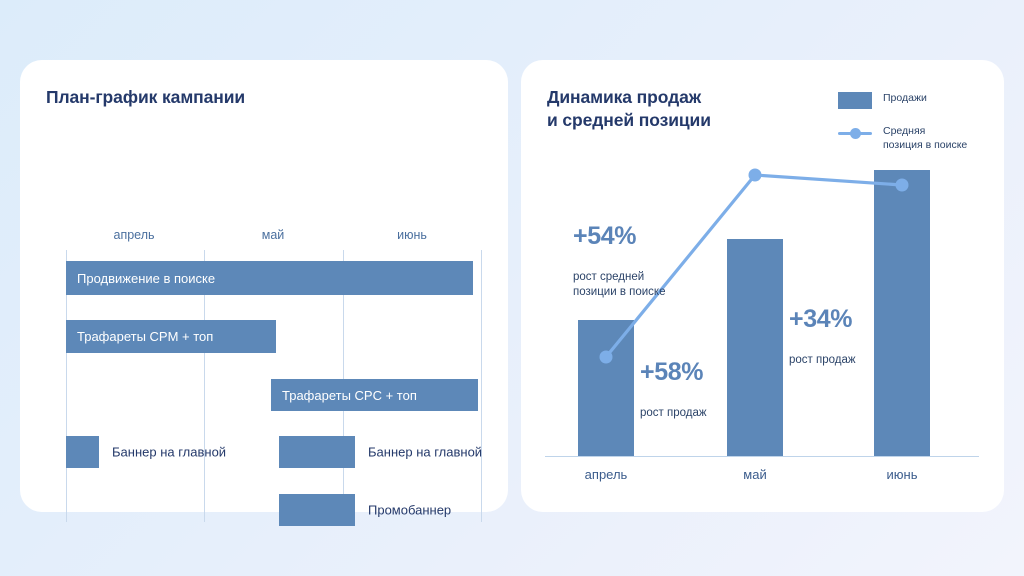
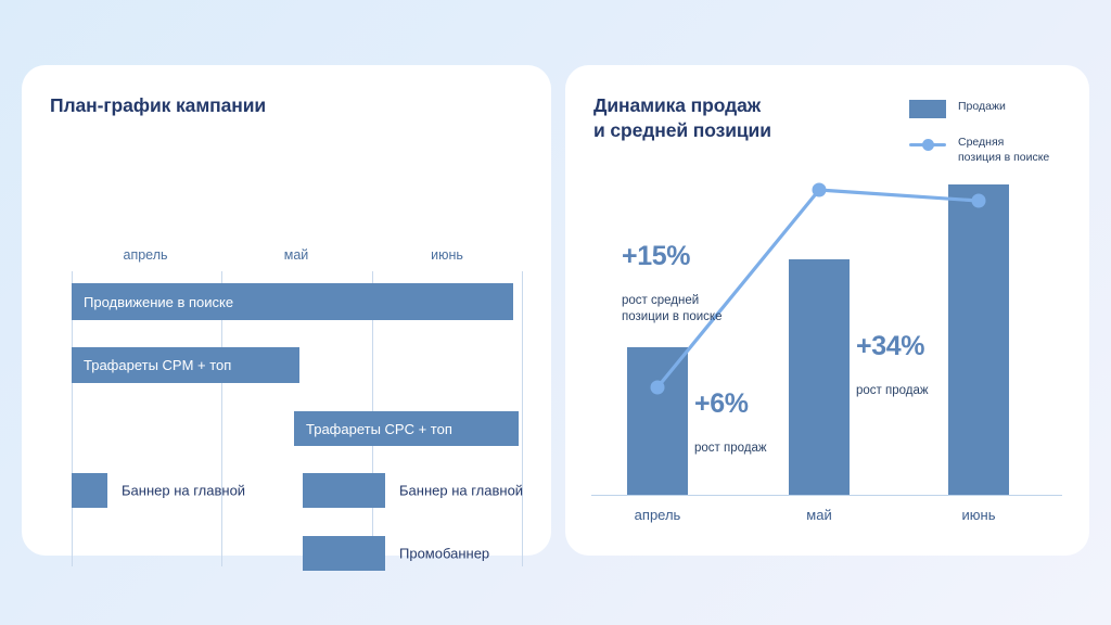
  План-график кампании
  апрель
  май
  июнь
  Продвижение в поиске
  Трафареты CPM + топ
  Трафареты CPC + топ
  Баннер на главной
  Баннер на главной
  Промобаннер
  Динамика продаж
  и средней позиции
  Продажи
  Средняя
  позиция в поиске
- +54%
+ +15%
  рост средней
  позиции в поиске
- +58%
+ +6%
  рост продаж
  +34%
  рост продаж
  апрель
  май
  июнь
